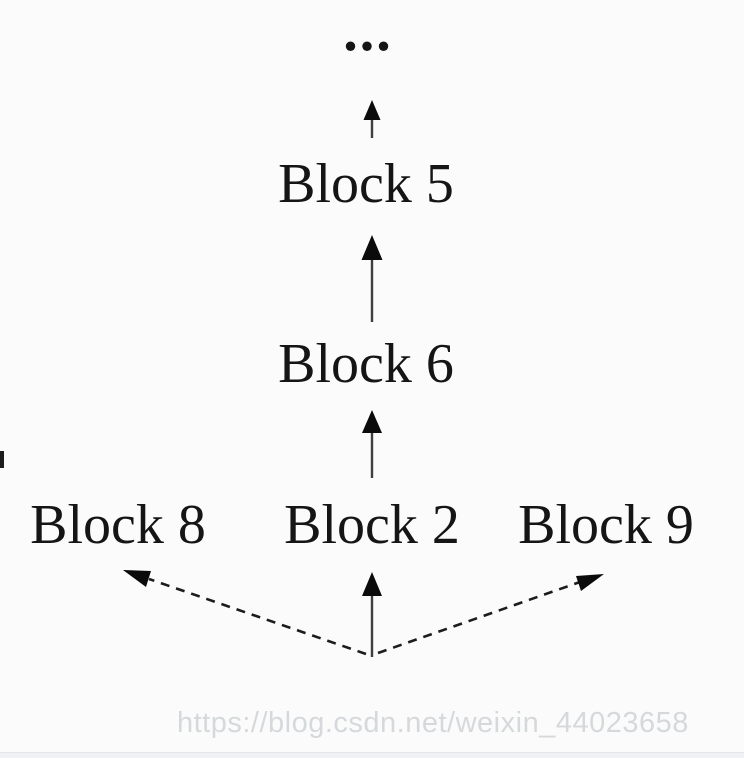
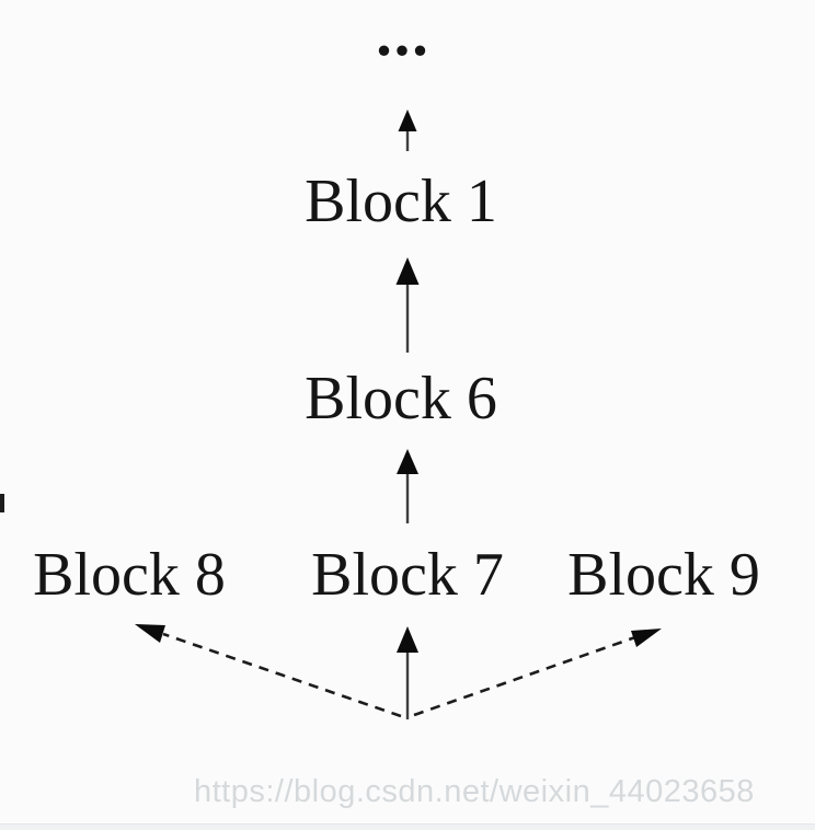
  ...
- Block 5
+ Block 1
  Block 6
  Block 8
- Block 2
+ Block 7
  Block 9
  https://blog.csdn.net/weixin_44023658
